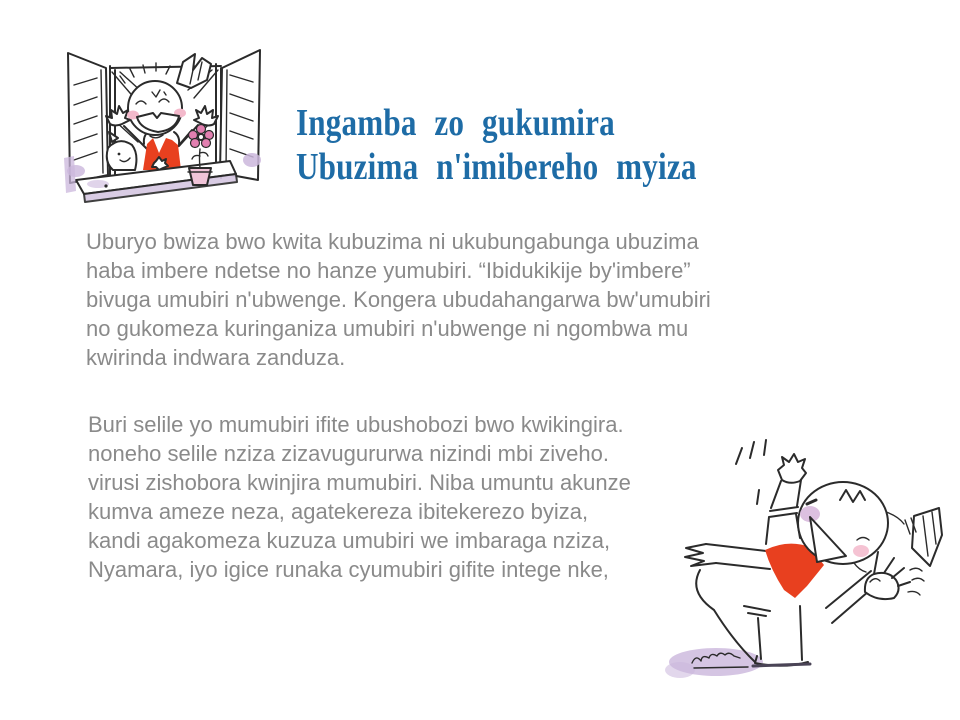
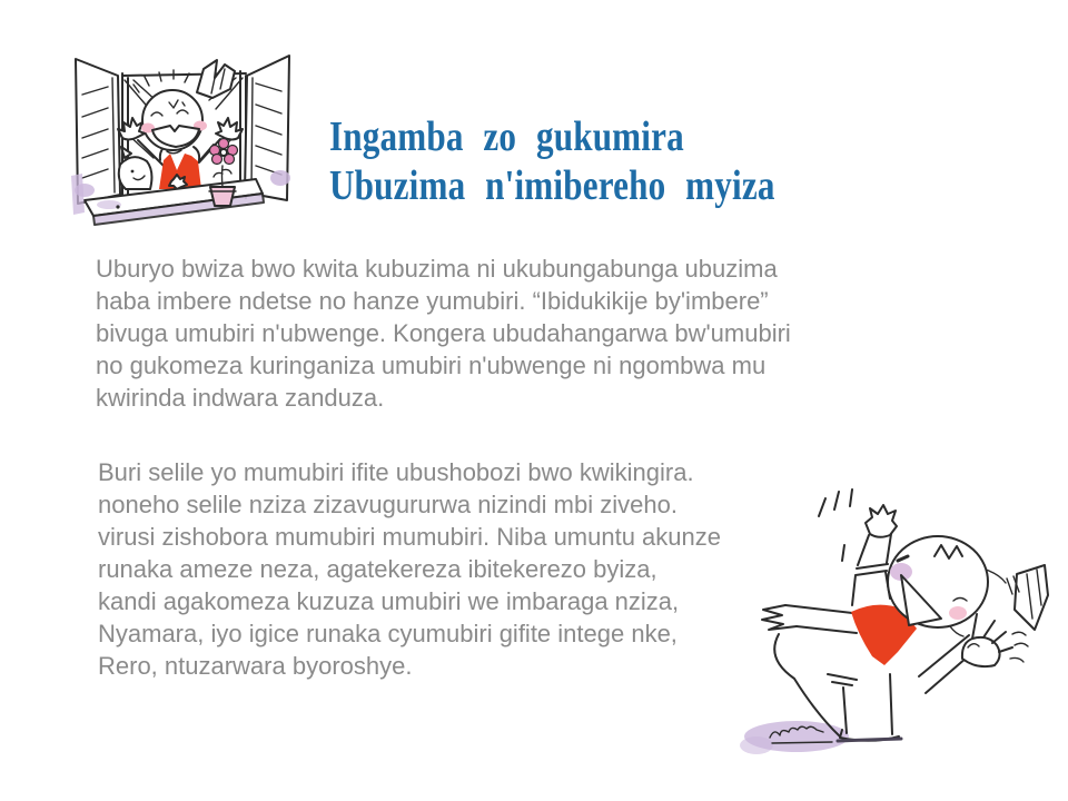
  Ingamba zo gukumira
  Ubuzima n'imibereho myiza
  Uburyo bwiza bwo kwita kubuzima ni ukubungabunga ubuzima
  haba imbere ndetse no hanze yumubiri. “Ibidukikije by'imbere”
  bivuga umubiri n'ubwenge. Kongera ubudahangarwa bw'umubiri
  no gukomeza kuringaniza umubiri n'ubwenge ni ngombwa mu
  kwirinda indwara zanduza.
  Buri selile yo mumubiri ifite ubushobozi bwo kwikingira.
  noneho selile nziza zizavugururwa nizindi mbi ziveho.
- virusi zishobora kwinjira mumubiri. Niba umuntu akunze
+ virusi zishobora mumubiri mumubiri. Niba umuntu akunze
- kumva ameze neza, agatekereza ibitekerezo byiza,
+ runaka ameze neza, agatekereza ibitekerezo byiza,
  kandi agakomeza kuzuza umubiri we imbaraga nziza,
  Nyamara, iyo igice runaka cyumubiri gifite intege nke,
+ Rero, ntuzarwara byoroshye.
